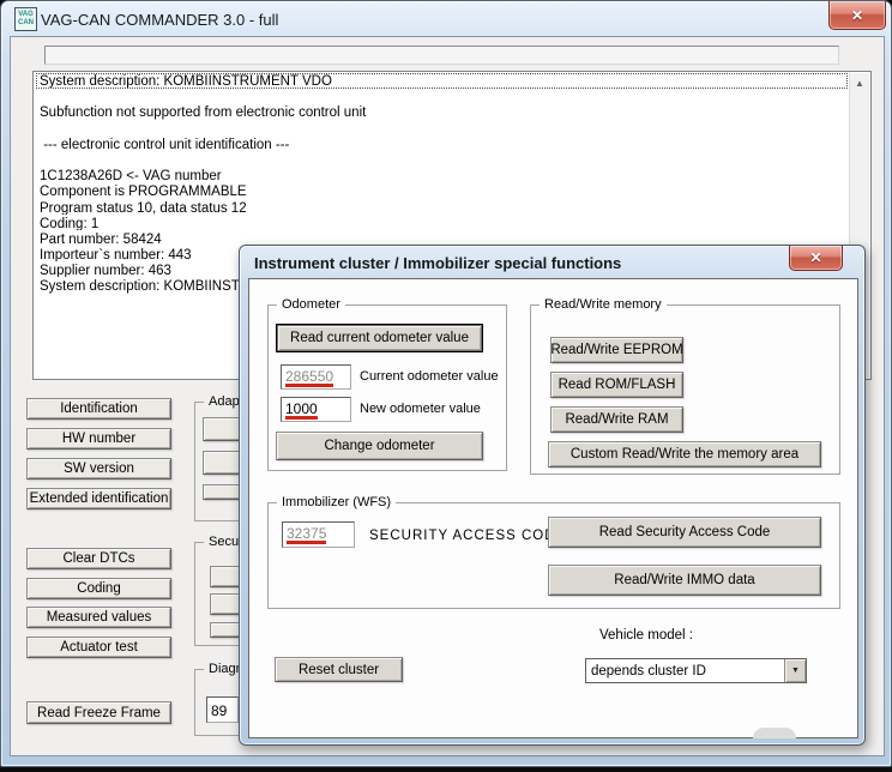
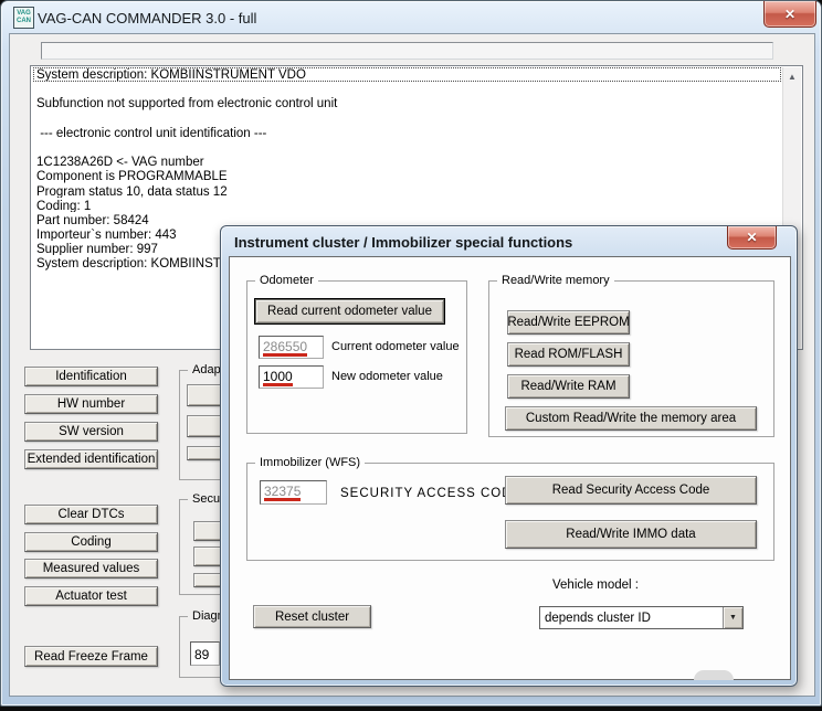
  VAG-CAN COMMANDER 3.0 - full
  ✕
  System description: KOMBIINSTRUMENT VDO
  Subfunction not supported from electronic control unit
  --- electronic control unit identification ---
  1C1238A26D <- VAG number
  Component is PROGRAMMABLE
  Program status 10, data status 12
  Coding: 1
  Part number: 58424
  Importeur`s number: 443
- Supplier number: 463
+ Supplier number: 997
  System description: KOMBIINST
  ▲
  Identification
  HW number
  SW version
  Extended identification
  Clear DTCs
  Coding
  Measured values
  Actuator test
  Read Freeze Frame
  Adap
  Secu
  Diag
  89
  Instrument cluster / Immobilizer special functions
  ✕
  Odometer
  Read current odometer value
  286550
  Current odometer value
  1000
  New odometer value
- Change odometer
  Read/Write memory
  Read/Write EEPROM
  Read ROM/FLASH
  Read/Write RAM
  Custom Read/Write the memory area
  Immobilizer (WFS)
  32375
  SECURITY ACCESS CO
  Read Security Access Code
  Read/Write IMMO data
  Vehicle model :
  Reset cluster
  depends cluster ID
